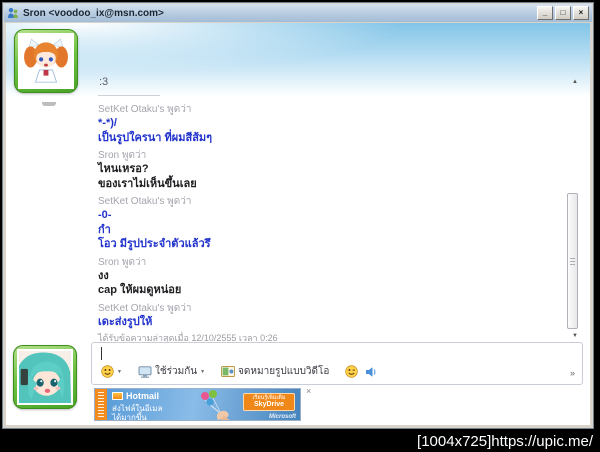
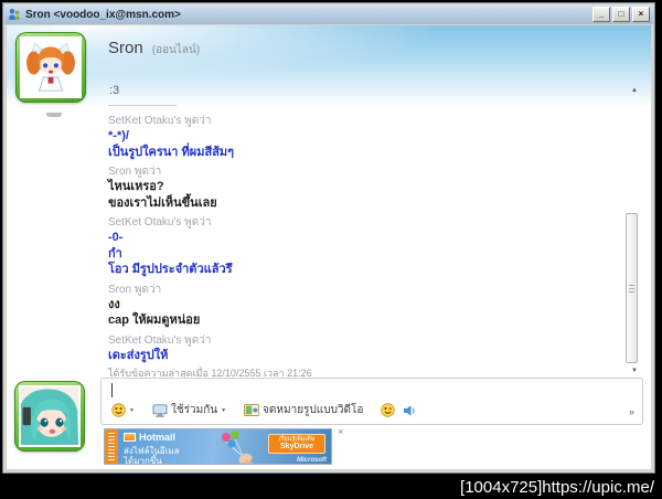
  Sron <voodoo_ix@msn.com>
  _
  □
  ×
+ Sron
+ (ออนไลน์)
  :3
  SetKet Otaku's พูดว่า
  *-*)/
  เป็นรูปใครนา ที่ผมสีส้มๆ
  Sron พูดว่า
  ไหนเหรอ?
  ของเราไม่เห็นขึ้นเลย
  SetKet Otaku's พูดว่า
  -0-
  กำ
  โอว มีรูปประจำตัวแล้วรึ
  Sron พูดว่า
  งง
  cap ให้ผมดูหน่อย
  SetKet Otaku's พูดว่า
  เดะส่งรูปให้
- ได้รับข้อความล่าสุดเมื่อ 12/10/2555 เวลา 0:26
+ ได้รับข้อความล่าสุดเมื่อ 12/10/2555 เวลา 21:26
  ใช้ร่วมกัน
  จดหมายรูปแบบวิดีโอ
  »
  Hotmail
  ส่งไฟล์ในอีเมล
  ได้มากขึ้น
  ×
  [1004x725]https://upic.me/
